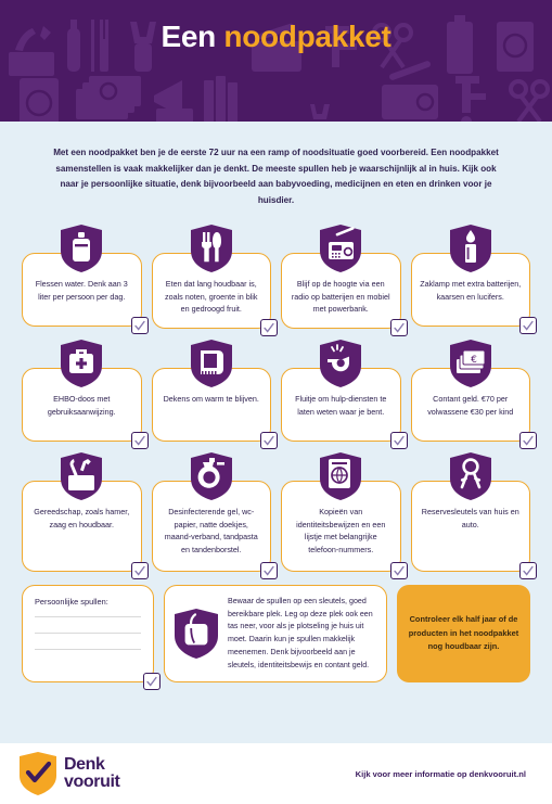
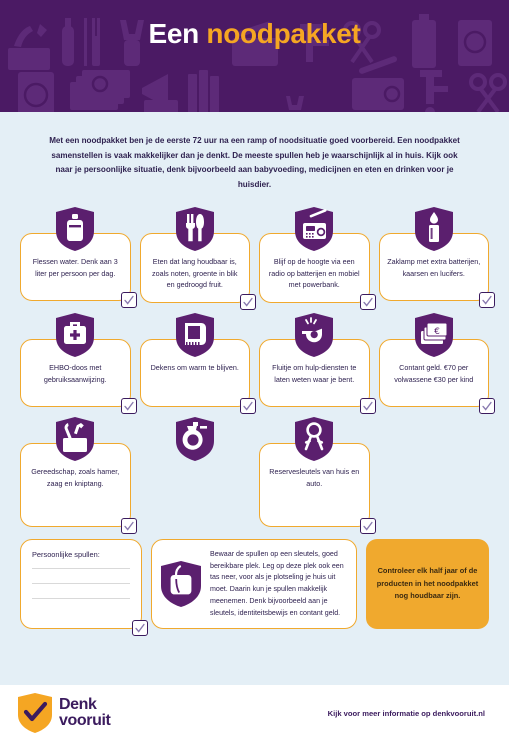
  Een noodpakket
  Met een noodpakket ben je de eerste 72 uur na een ramp of noodsituatie goed voorbereid. Een noodpakket samenstellen is vaak makkelijker dan je denkt. De meeste spullen heb je waarschijnlijk al in huis. Kijk ook naar je persoonlijke situatie, denk bijvoorbeeld aan babyvoeding, medicijnen en eten en drinken voor je huisdier.
  Flessen water. Denk aan 3 liter per persoon per dag.
  Eten dat lang houdbaar is, zoals noten, groente in blik en gedroogd fruit.
  Blijf op de hoogte via een radio op batterijen en mobiel met powerbank.
  Zaklamp met extra batterijen, kaarsen en lucifers.
  EHBO-doos met gebruiksaanwijzing.
  Dekens om warm te blijven.
  Fluitje om hulp-diensten te laten weten waar je bent.
  €
  Contant geld. €70 per volwassene €30 per kind
- Gereedschap, zoals hamer, zaag en houdbaar.
+ Gereedschap, zoals hamer, zaag en kniptang.
- Desinfecterende gel, wc-papier, natte doekjes, maand-verband, tandpasta en tandenborstel.
- Kopieën van identiteitsbewijzen en een lijstje met belangrijke telefoon-nummers.
  Reservesleutels van huis en auto.
  Persoonlijke spullen:
  Bewaar de spullen op een sleutels, goed bereikbare plek. Leg op deze plek ook een tas neer, voor als je plotseling je huis uit moet. Daarin kun je spullen makkelijk meenemen. Denk bijvoorbeeld aan je sleutels, identiteitsbewijs en contant geld.
  Controleer elk half jaar of de producten in het noodpakket nog houdbaar zijn.
  Denk
  vooruit
  Kijk voor meer informatie op denkvooruit.nl
